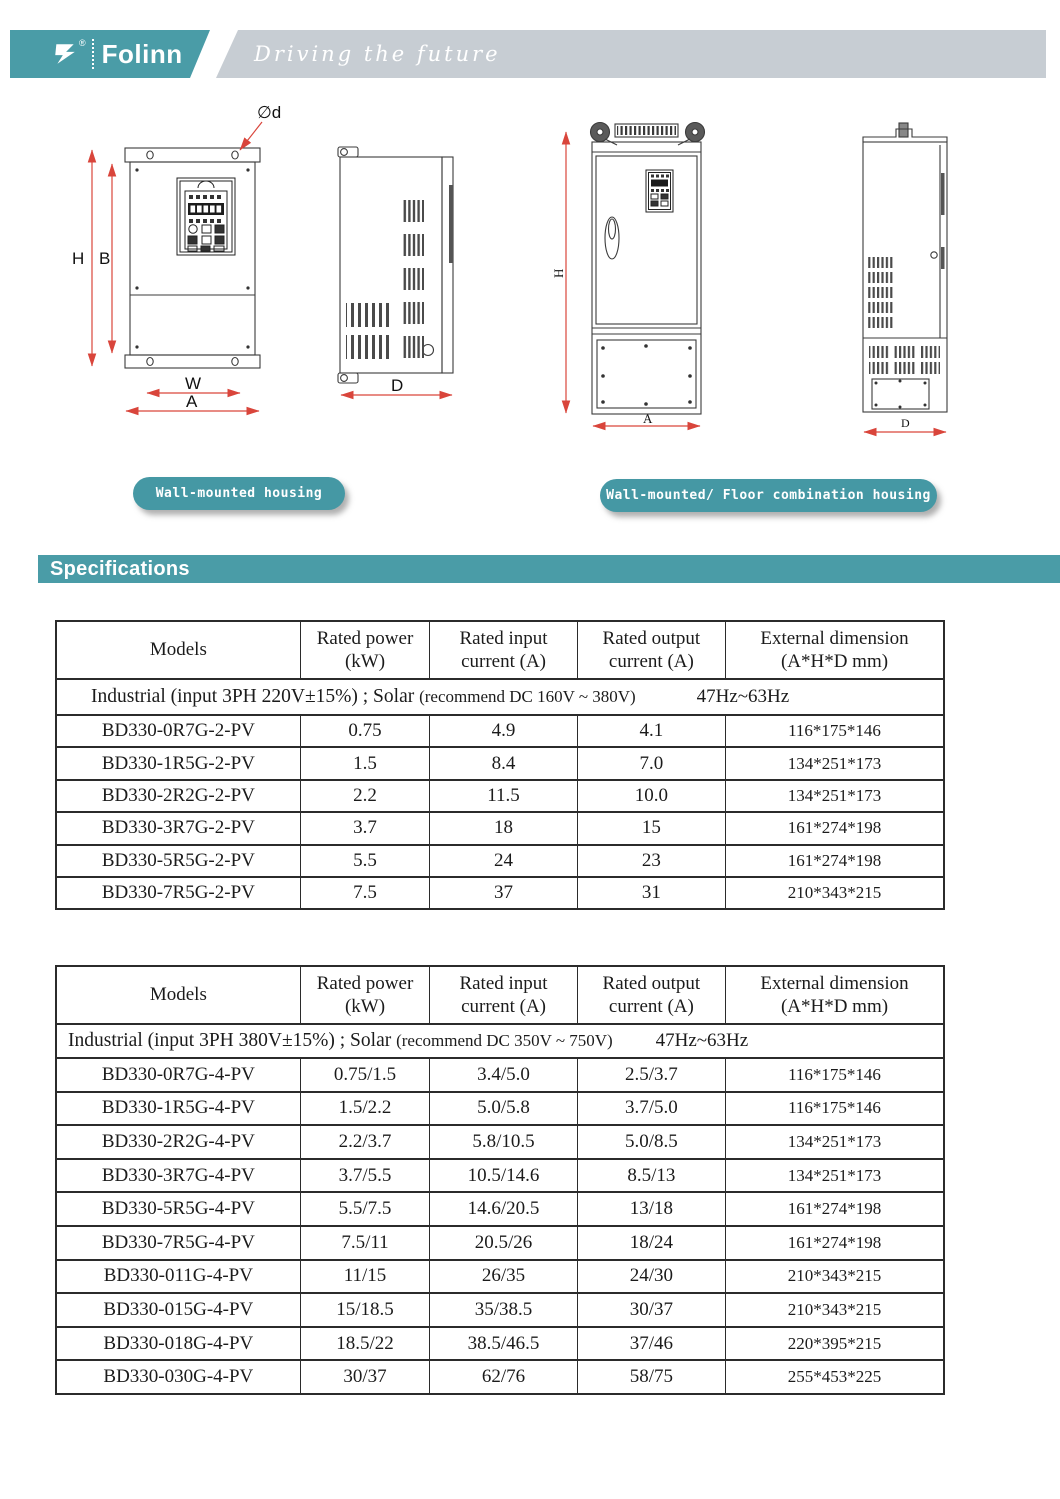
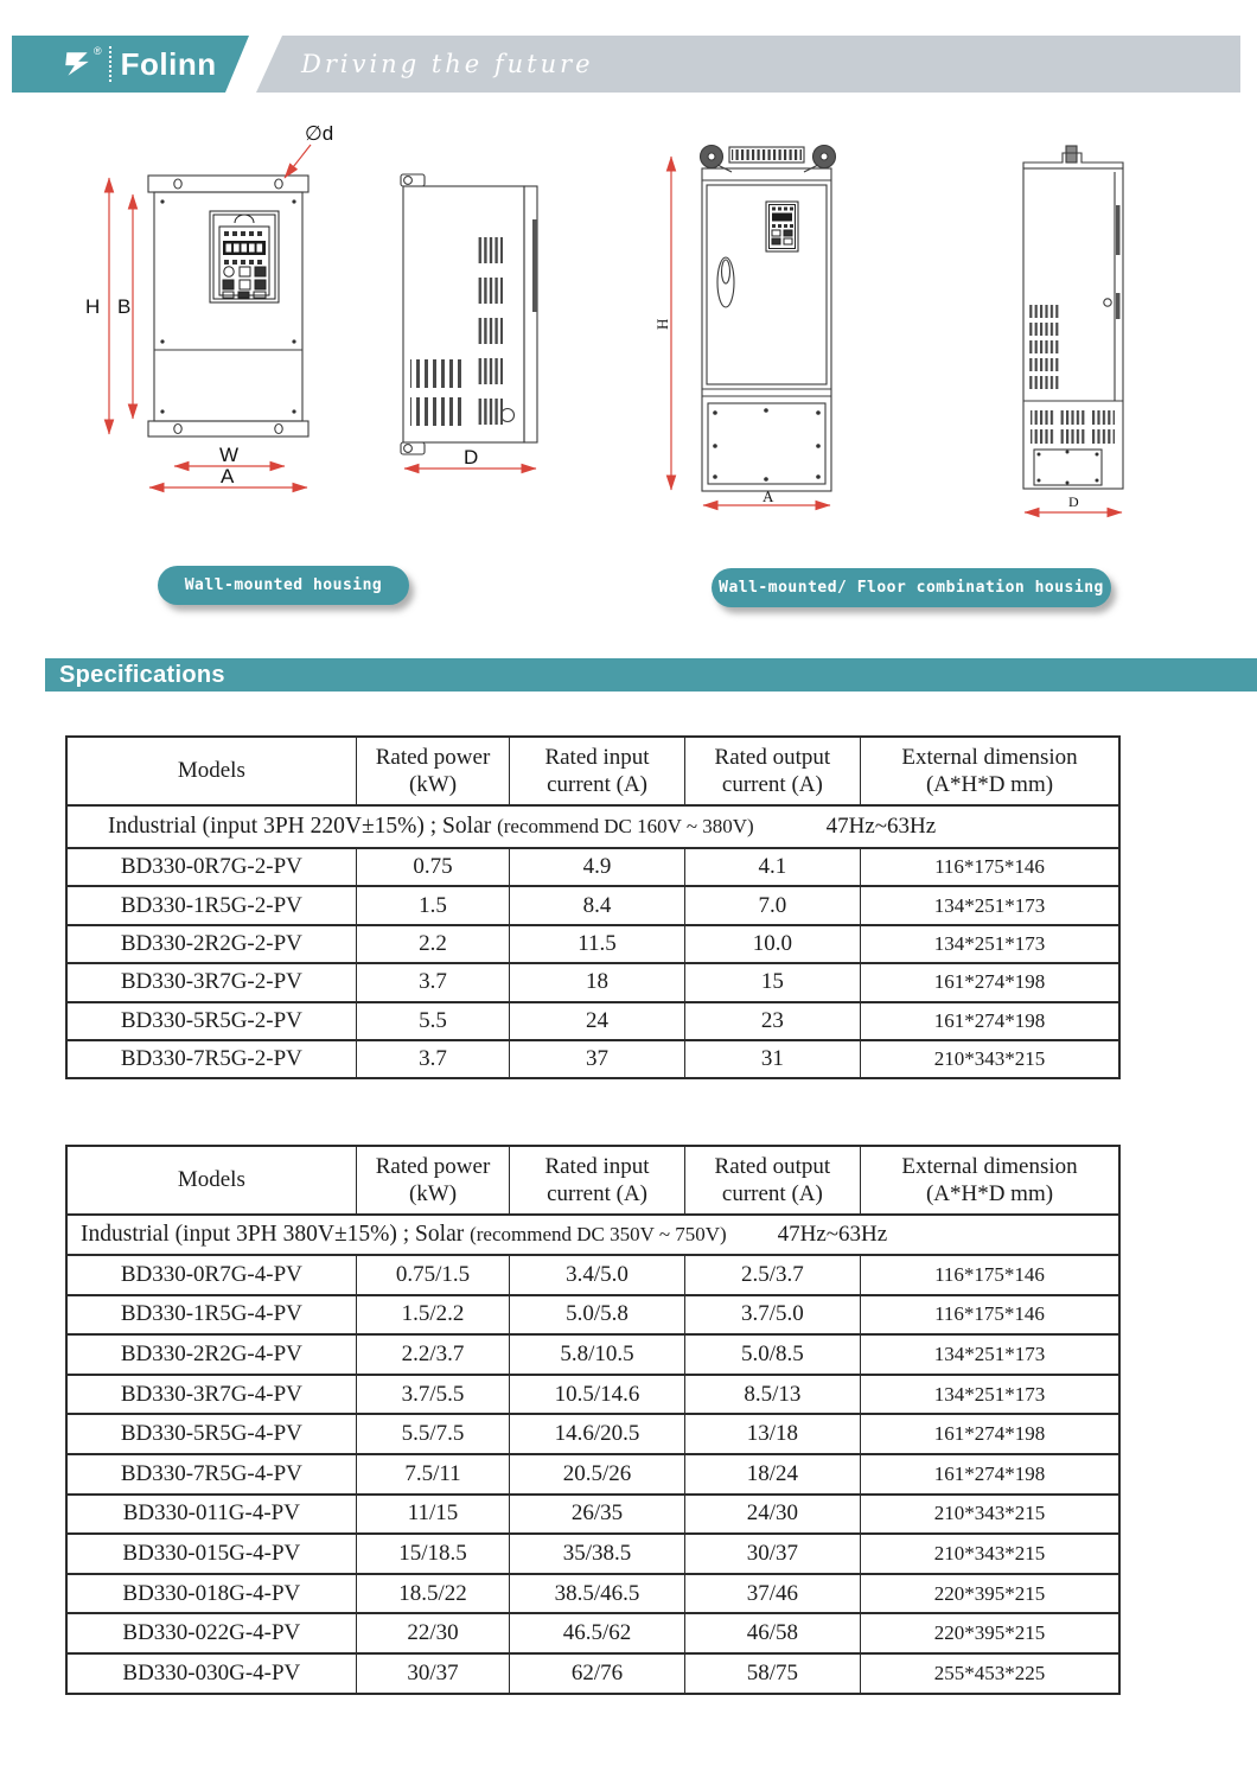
  ®
  Folinn
  Driving the future
  H
  B
  W
  A
  ∅d
  D
  A
  D
  Wall-mounted housing
  Wall-mounted/ Floor combination housing
  Specifications
  Models	Rated power(kW)	Rated inputcurrent (A)	Rated outputcurrent (A)	External dimension(A*H*D mm)
  Industrial (input 3PH 220V±15%) ; Solar (recommend DC 160V ~ 380V) 47Hz~63Hz
  BD330-0R7G-2-PV	0.75	4.9	4.1	116*175*146
  BD330-1R5G-2-PV	1.5	8.4	7.0	134*251*173
  BD330-2R2G-2-PV	2.2	11.5	10.0	134*251*173
  BD330-3R7G-2-PV	3.7	18	15	161*274*198
  BD330-5R5G-2-PV	5.5	24	23	161*274*198
- BD330-7R5G-2-PV	7.5	37	31	210*343*215
+ BD330-7R5G-2-PV	3.7	37	31	210*343*215
  Models	Rated power(kW)	Rated inputcurrent (A)	Rated outputcurrent (A)	External dimension(A*H*D mm)
  Industrial (input 3PH 380V±15%) ; Solar (recommend DC 350V ~ 750V) 47Hz~63Hz
  BD330-0R7G-4-PV	0.75/1.5	3.4/5.0	2.5/3.7	116*175*146
  BD330-1R5G-4-PV	1.5/2.2	5.0/5.8	3.7/5.0	116*175*146
  BD330-2R2G-4-PV	2.2/3.7	5.8/10.5	5.0/8.5	134*251*173
  BD330-3R7G-4-PV	3.7/5.5	10.5/14.6	8.5/13	134*251*173
  BD330-5R5G-4-PV	5.5/7.5	14.6/20.5	13/18	161*274*198
  BD330-7R5G-4-PV	7.5/11	20.5/26	18/24	161*274*198
  BD330-011G-4-PV	11/15	26/35	24/30	210*343*215
  BD330-015G-4-PV	15/18.5	35/38.5	30/37	210*343*215
  BD330-018G-4-PV	18.5/22	38.5/46.5	37/46	220*395*215
+ BD330-022G-4-PV	22/30	46.5/62	46/58	220*395*215
  BD330-030G-4-PV	30/37	62/76	58/75	255*453*225
